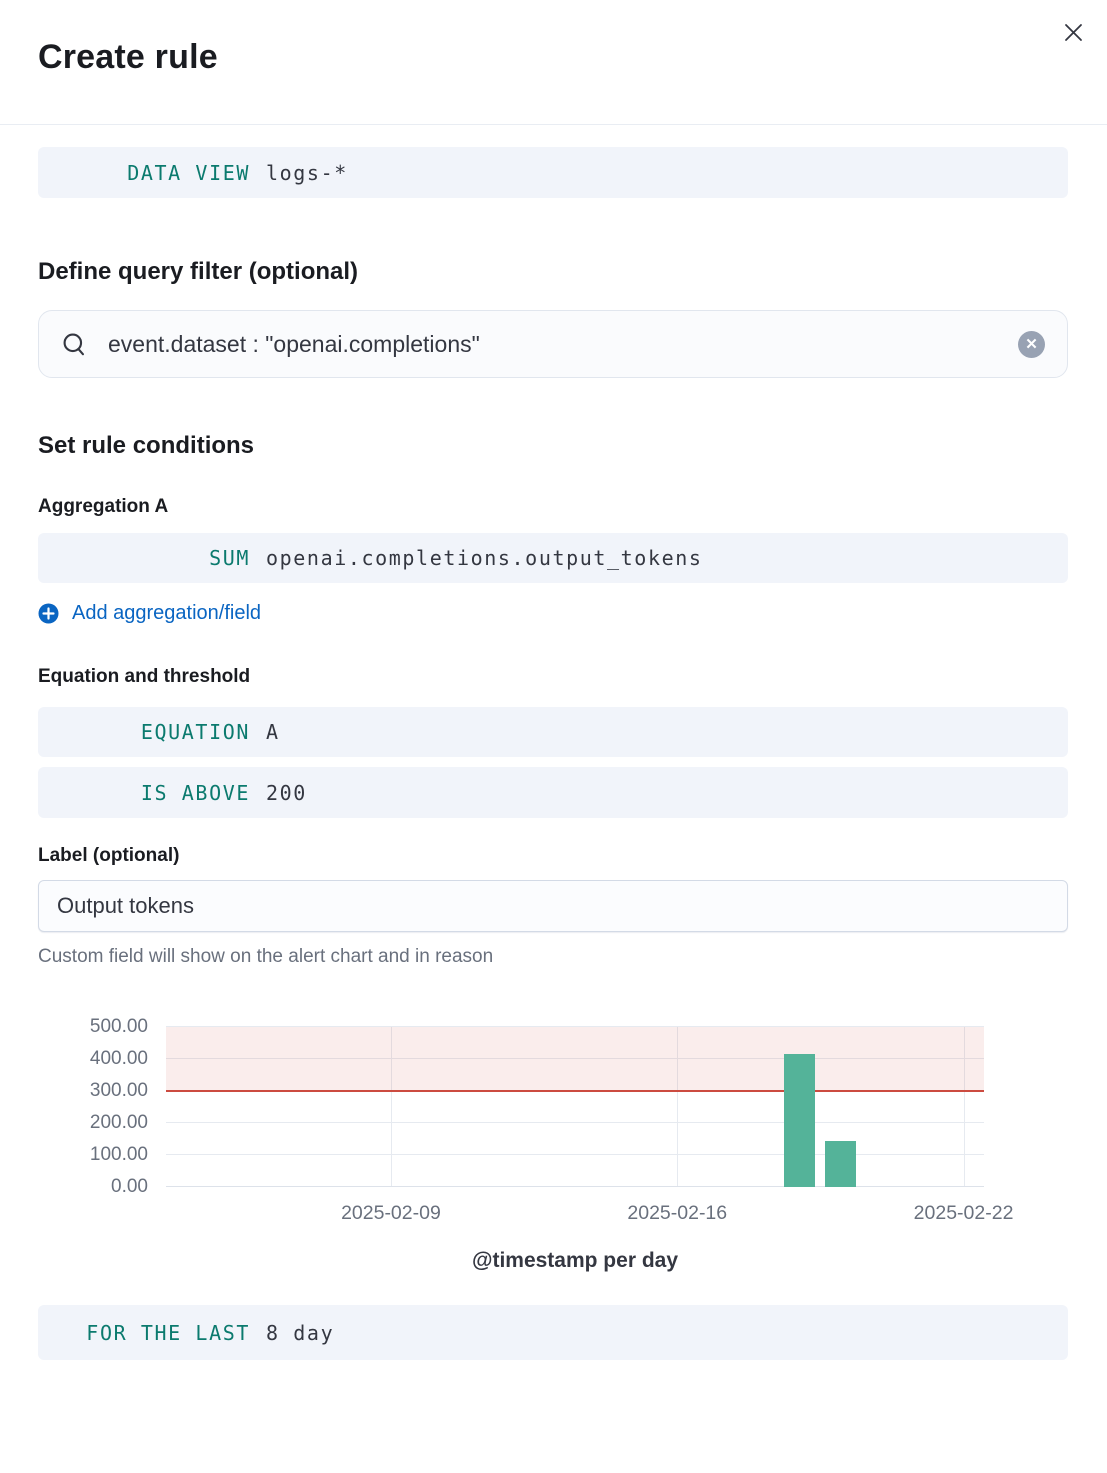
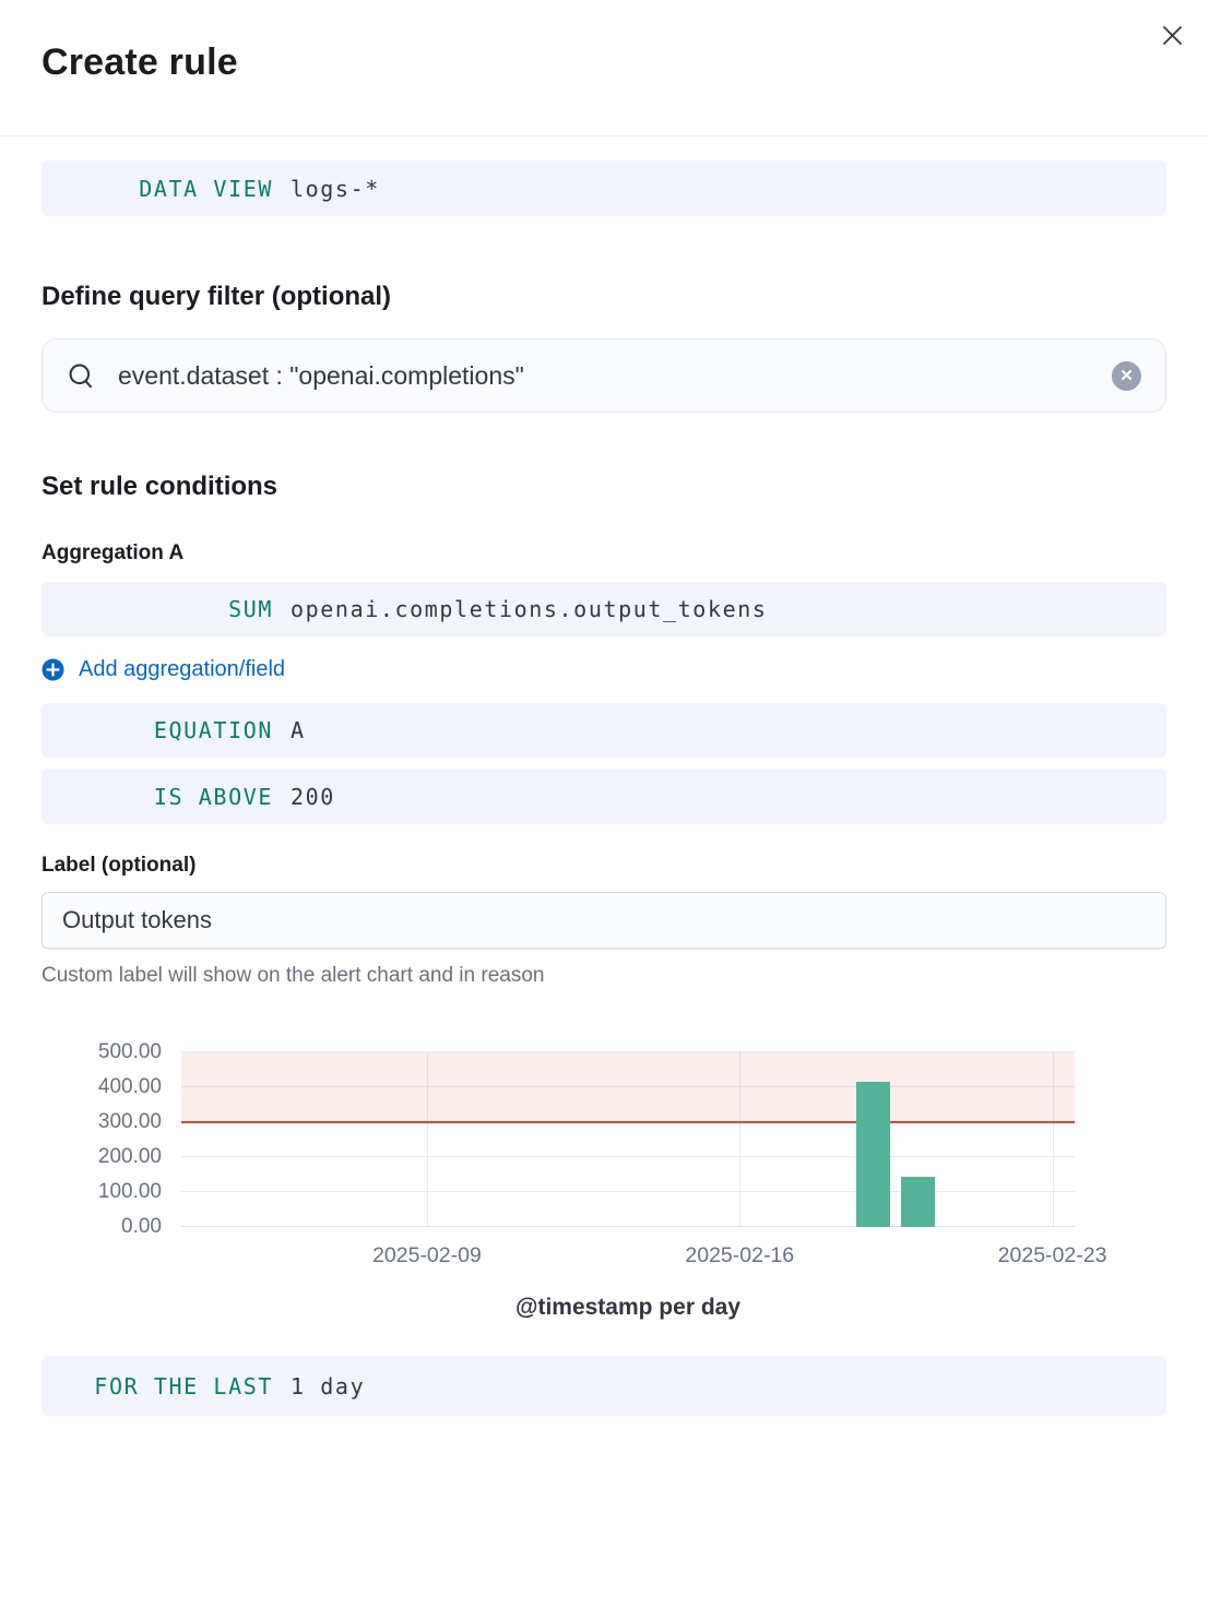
  Create rule
  DATA VIEW
  logs-*
  Define query filter (optional)
  event.dataset : "openai.completions"
  ✕
  Set rule conditions
  Aggregation A
  SUM
  openai.completions.output_tokens
  Add aggregation/field
- Equation and threshold
  EQUATION
  A
  IS ABOVE
  200
  Label (optional)
  Output tokens
- Custom field will show on the alert chart and in reason
+ Custom label will show on the alert chart and in reason
  500.00
  400.00
  300.00
  200.00
  100.00
  0.00
  2025-02-09
  2025-02-16
- 2025-02-22
+ 2025-02-23
  @timestamp per day
  FOR THE LAST
- 8 day
+ 1 day
